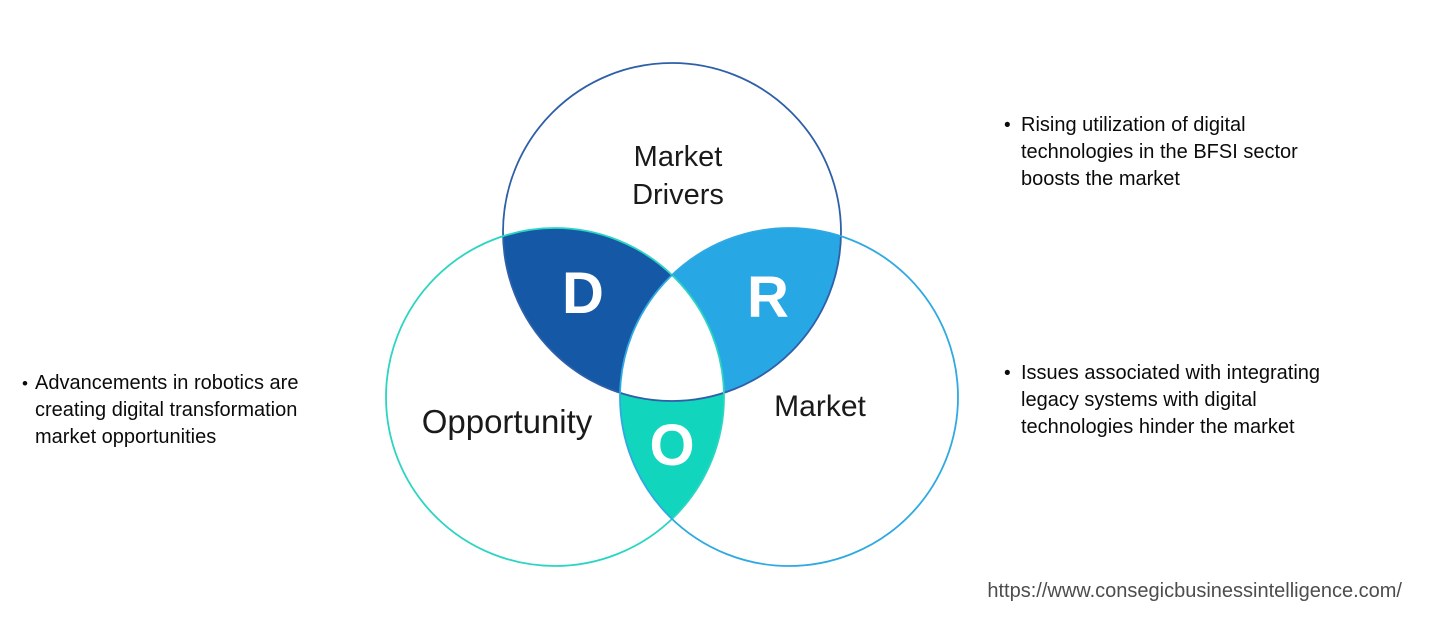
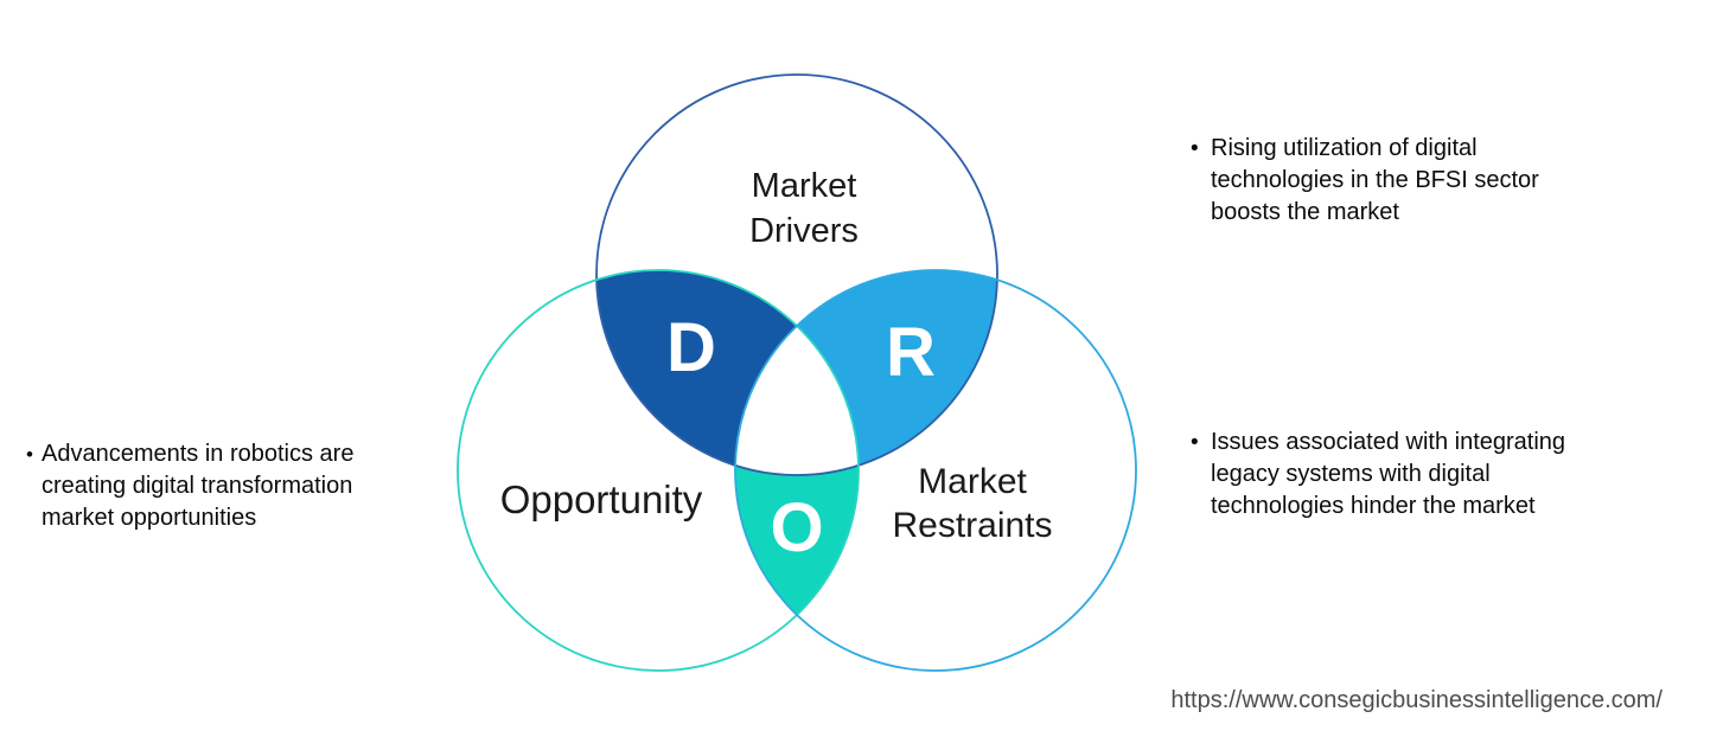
  Market
  Drivers
  Opportunity
  Market
+ Restraints
  D
  R
  O
  •
  Advancements in robotics are
  creating digital transformation
  market opportunities
  •
  Rising utilization of digital
  technologies in the BFSI sector
  boosts the market
  •
  Issues associated with integrating
  legacy systems with digital
  technologies hinder the market
  https://www.consegicbusinessintelligence.com/
